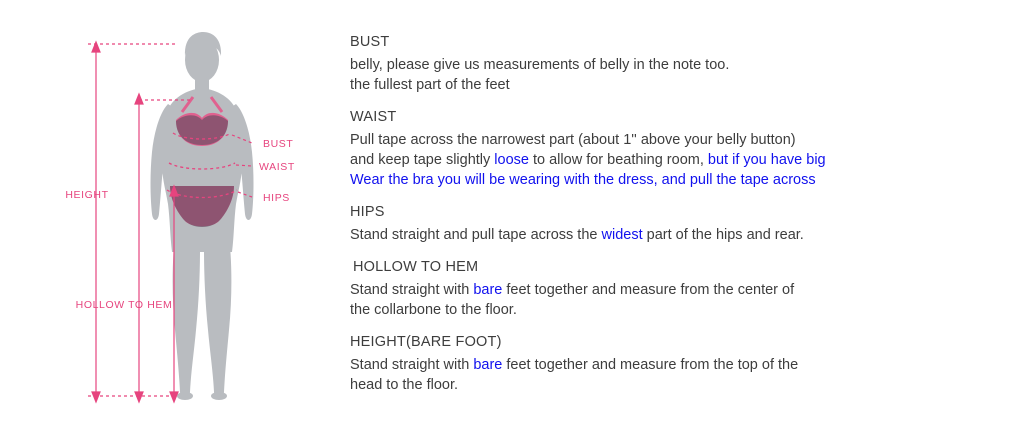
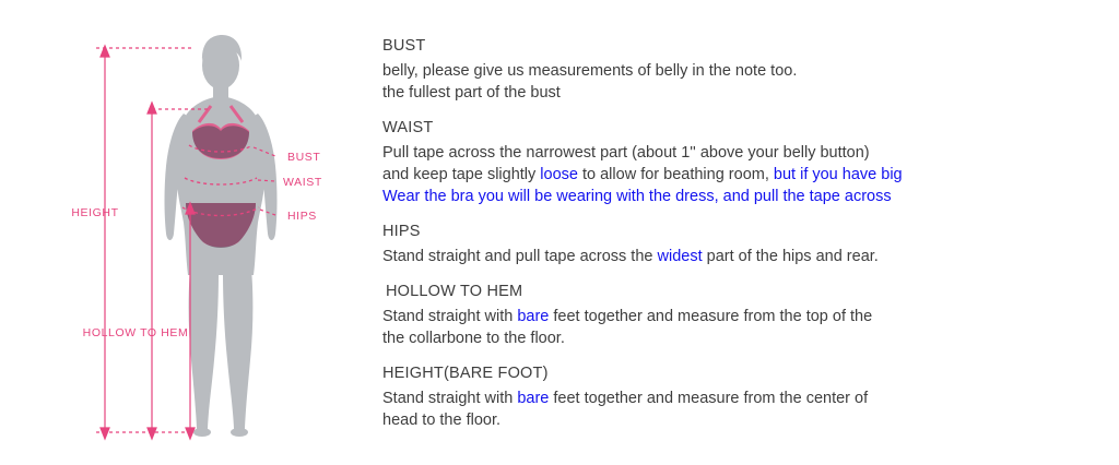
  BUST
  WAIST
  HIPS
  HEIGHT
  HOLLOW TO HEM
  BUST
  belly, please give us measurements of belly in the note too.
- the fullest part of the feet
+ the fullest part of the bust
  WAIST
  Pull tape across the narrowest part (about 1'' above your belly button)
  and keep tape slightly loose to allow for beathing room, but if you have big
  Wear the bra you will be wearing with the dress, and pull the tape across
  HIPS
  Stand straight and pull tape across the widest part of the hips and rear.
  HOLLOW TO HEM
- Stand straight with bare feet together and measure from the center of
+ Stand straight with bare feet together and measure from the top of the
  the collarbone to the floor.
  HEIGHT(BARE FOOT)
- Stand straight with bare feet together and measure from the top of the
+ Stand straight with bare feet together and measure from the center of
  head to the floor.
